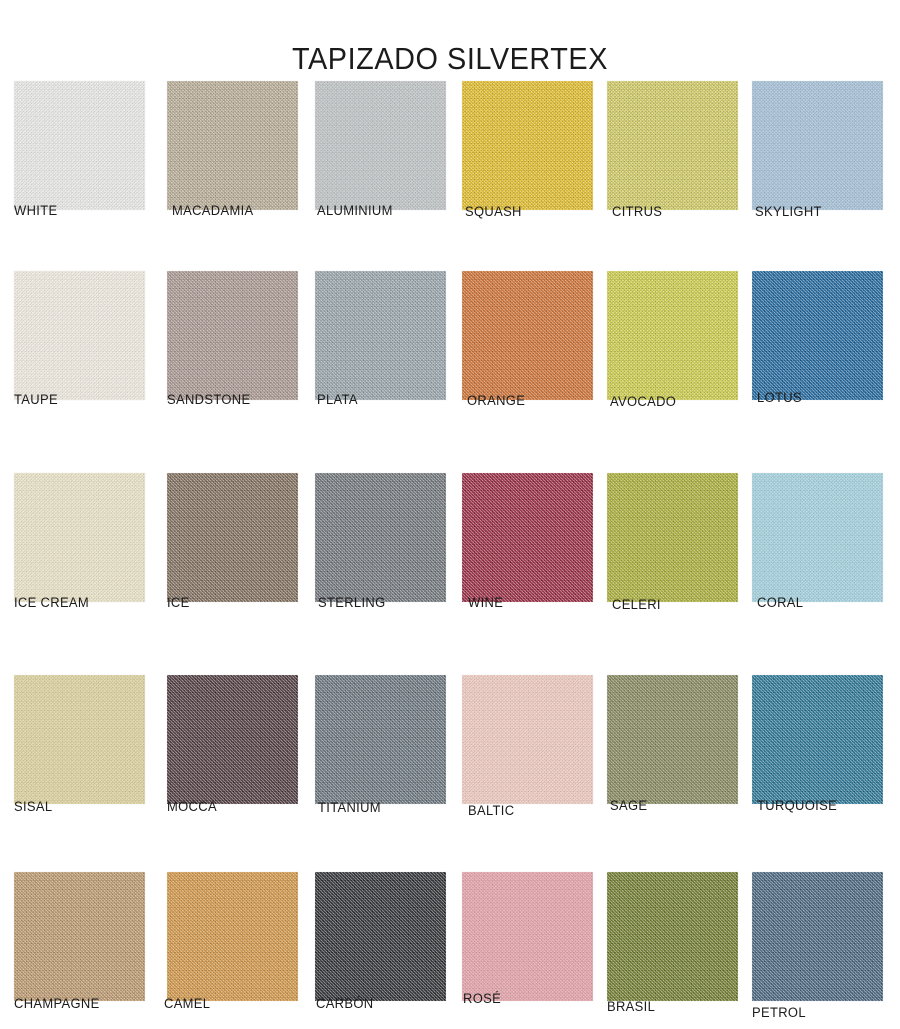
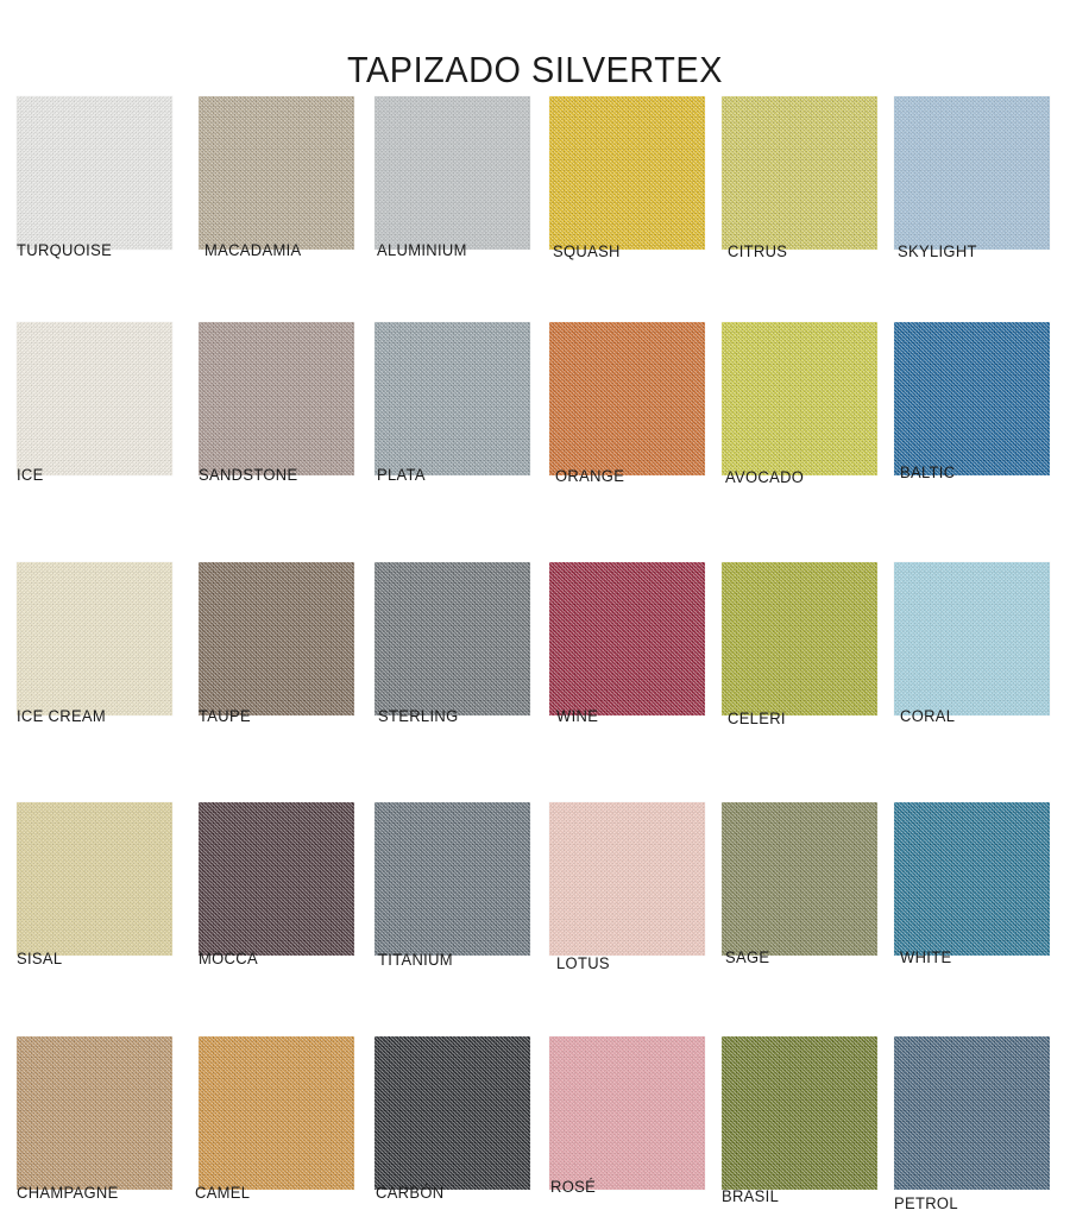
  TAPIZADO SILVERTEX
- WHITE
+ TURQUOISE
  MACADAMIA
  ALUMINIUM
  SQUASH
  CITRUS
  SKYLIGHT
- TAUPE
+ ICE
  SANDSTONE
  PLATA
  ORANGE
  AVOCADO
- LOTUS
+ BALTIC
  ICE CREAM
- ICE
+ TAUPE
  STERLING
  WINE
  CELERI
  CORAL
  SISAL
  MOCCA
  TITANIUM
- BALTIC
+ LOTUS
  SAGE
- TURQUOISE
+ WHITE
  CHAMPAGNE
  CAMEL
  CARBÓN
  ROSÉ
  BRASIL
  PETROL
